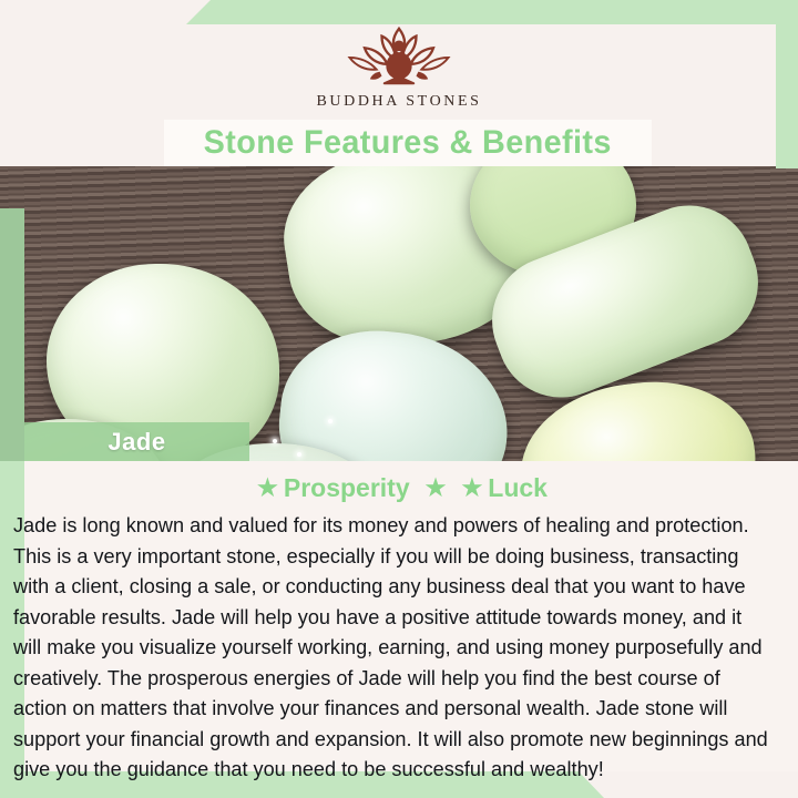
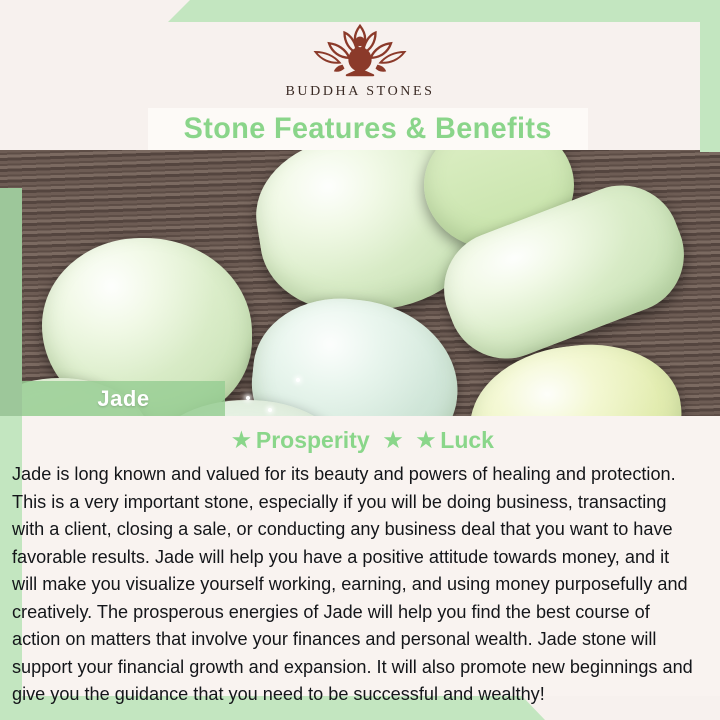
  BUDDHA STONES
  Stone Features & Benefits
  Jade
  ★
  Prosperity
  ★
  ★
  Luck
- Jade is long known and valued for its money and powers of healing and protection. This is a very important stone, especially if you will be doing business, transacting with a client, closing a sale, or conducting any business deal that you want to have favorable results. Jade will help you have a positive attitude towards money, and it will make you visualize yourself working, earning, and using money purposefully and creatively. The prosperous energies of Jade will help you find the best course of action on matters that involve your finances and personal wealth. Jade stone will support your financial growth and expansion. It will also promote new beginnings and give you the guidance that you need to be successful and wealthy!
+ Jade is long known and valued for its beauty and powers of healing and protection. This is a very important stone, especially if you will be doing business, transacting with a client, closing a sale, or conducting any business deal that you want to have favorable results. Jade will help you have a positive attitude towards money, and it will make you visualize yourself working, earning, and using money purposefully and creatively. The prosperous energies of Jade will help you find the best course of action on matters that involve your finances and personal wealth. Jade stone will support your financial growth and expansion. It will also promote new beginnings and give you the guidance that you need to be successful and wealthy!
